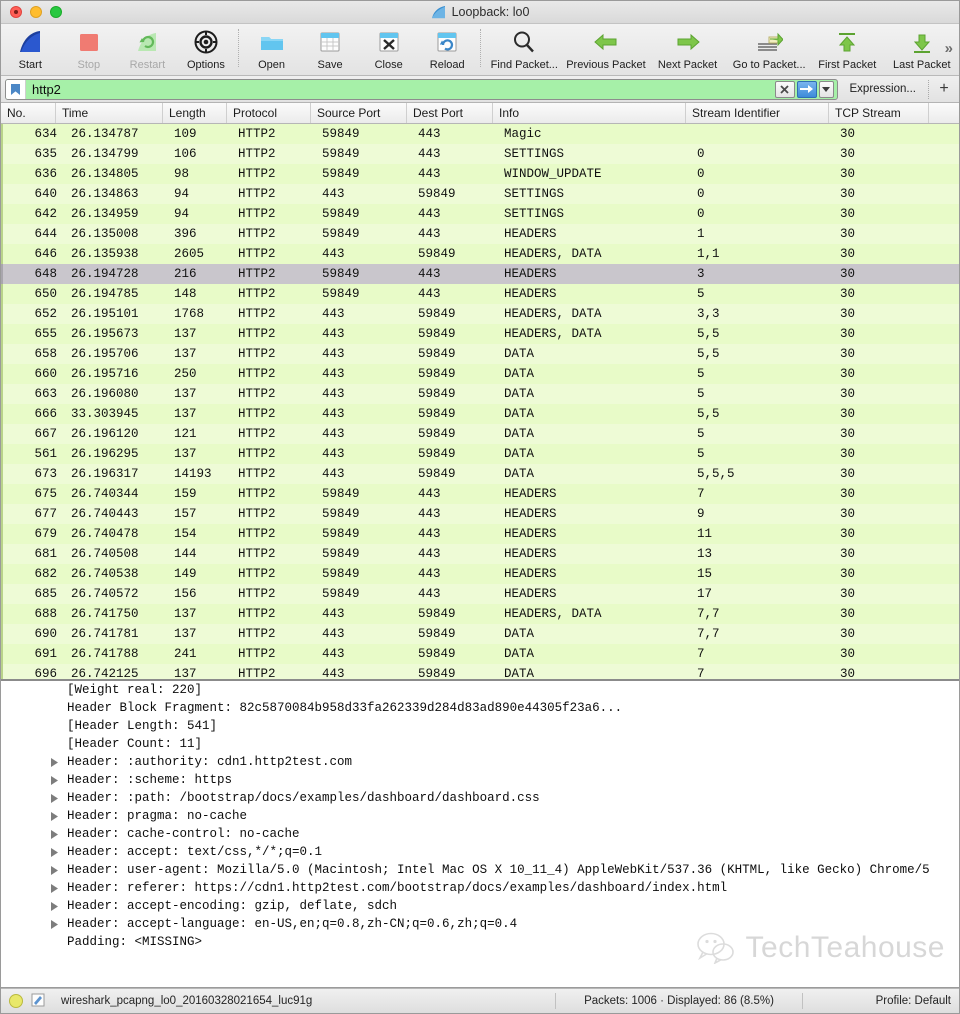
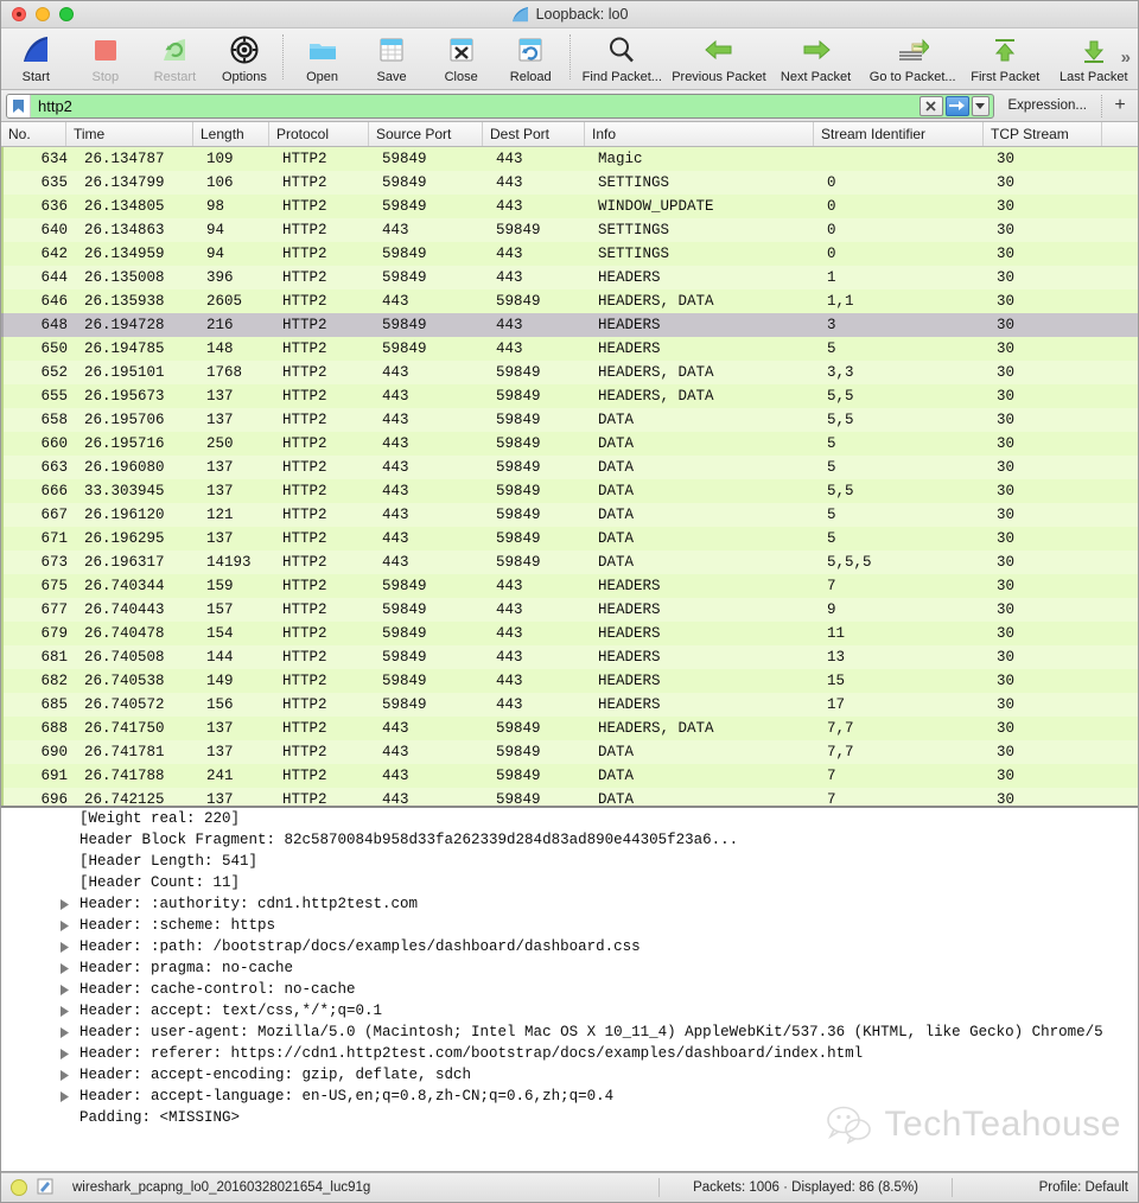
  Loopback: lo0
  Start
  Stop
  Restart
  Options
  Open
  Save
  Close
  Reload
  Find Packet...
  Previous Packet
  Next Packet
  Go to Packet...
  First Packet
  Last Packet
  »
  http2
  Expression...
  +
  No.
  Time
  Length
  Protocol
  Source Port
  Dest Port
  Info
  Stream Identifier
  TCP Stream
  634
  26.134787
  109
  HTTP2
  59849
  443
  Magic
  30
  635
  26.134799
  106
  HTTP2
  59849
  443
  SETTINGS
  0
  30
  636
  26.134805
  98
  HTTP2
  59849
  443
  WINDOW_UPDATE
  0
  30
  640
  26.134863
  94
  HTTP2
  443
  59849
  SETTINGS
  0
  30
  642
  26.134959
  94
  HTTP2
  59849
  443
  SETTINGS
  0
  30
  644
  26.135008
  396
  HTTP2
  59849
  443
  HEADERS
  1
  30
  646
  26.135938
  2605
  HTTP2
  443
  59849
  HEADERS, DATA
  1,1
  30
  648
  26.194728
  216
  HTTP2
  59849
  443
  HEADERS
  3
  30
  650
  26.194785
  148
  HTTP2
  59849
  443
  HEADERS
  5
  30
  652
  26.195101
  1768
  HTTP2
  443
  59849
  HEADERS, DATA
  3,3
  30
  655
  26.195673
  137
  HTTP2
  443
  59849
  HEADERS, DATA
  5,5
  30
  658
  26.195706
  137
  HTTP2
  443
  59849
  DATA
  5,5
  30
  660
  26.195716
  250
  HTTP2
  443
  59849
  DATA
  5
  30
  663
  26.196080
  137
  HTTP2
  443
  59849
  DATA
  5
  30
  666
  33.303945
  137
  HTTP2
  443
  59849
  DATA
  5,5
  30
  667
  26.196120
  121
  HTTP2
  443
  59849
  DATA
  5
  30
- 561
+ 671
  26.196295
  137
  HTTP2
  443
  59849
  DATA
  5
  30
  673
  26.196317
  14193
  HTTP2
  443
  59849
  DATA
  5,5,5
  30
  675
  26.740344
  159
  HTTP2
  59849
  443
  HEADERS
  7
  30
  677
  26.740443
  157
  HTTP2
  59849
  443
  HEADERS
  9
  30
  679
  26.740478
  154
  HTTP2
  59849
  443
  HEADERS
  11
  30
  681
  26.740508
  144
  HTTP2
  59849
  443
  HEADERS
  13
  30
  682
  26.740538
  149
  HTTP2
  59849
  443
  HEADERS
  15
  30
  685
  26.740572
  156
  HTTP2
  59849
  443
  HEADERS
  17
  30
  688
  26.741750
  137
  HTTP2
  443
  59849
  HEADERS, DATA
  7,7
  30
  690
  26.741781
  137
  HTTP2
  443
  59849
  DATA
  7,7
  30
  691
  26.741788
  241
  HTTP2
  443
  59849
  DATA
  7
  30
  696
  26.742125
  137
  HTTP2
  443
  59849
  DATA
  7
  30
  [Weight real: 220]
  Header Block Fragment: 82c5870084b958d33fa262339d284d83ad890e44305f23a6...
  [Header Length: 541]
  [Header Count: 11]
  Header: :authority: cdn1.http2test.com
  Header: :scheme: https
  Header: :path: /bootstrap/docs/examples/dashboard/dashboard.css
  Header: pragma: no-cache
  Header: cache-control: no-cache
  Header: accept: text/css,*/*;q=0.1
  Header: user-agent: Mozilla/5.0 (Macintosh; Intel Mac OS X 10_11_4) AppleWebKit/537.36 (KHTML, like Gecko) Chrome/5
  Header: referer: https://cdn1.http2test.com/bootstrap/docs/examples/dashboard/index.html
  Header: accept-encoding: gzip, deflate, sdch
  Header: accept-language: en-US,en;q=0.8,zh-CN;q=0.6,zh;q=0.4
  Padding: <MISSING>
  TechTeahouse
  wireshark_pcapng_lo0_20160328021654_luc91g
  Packets: 1006 · Displayed: 86 (8.5%)
  Profile: Default
